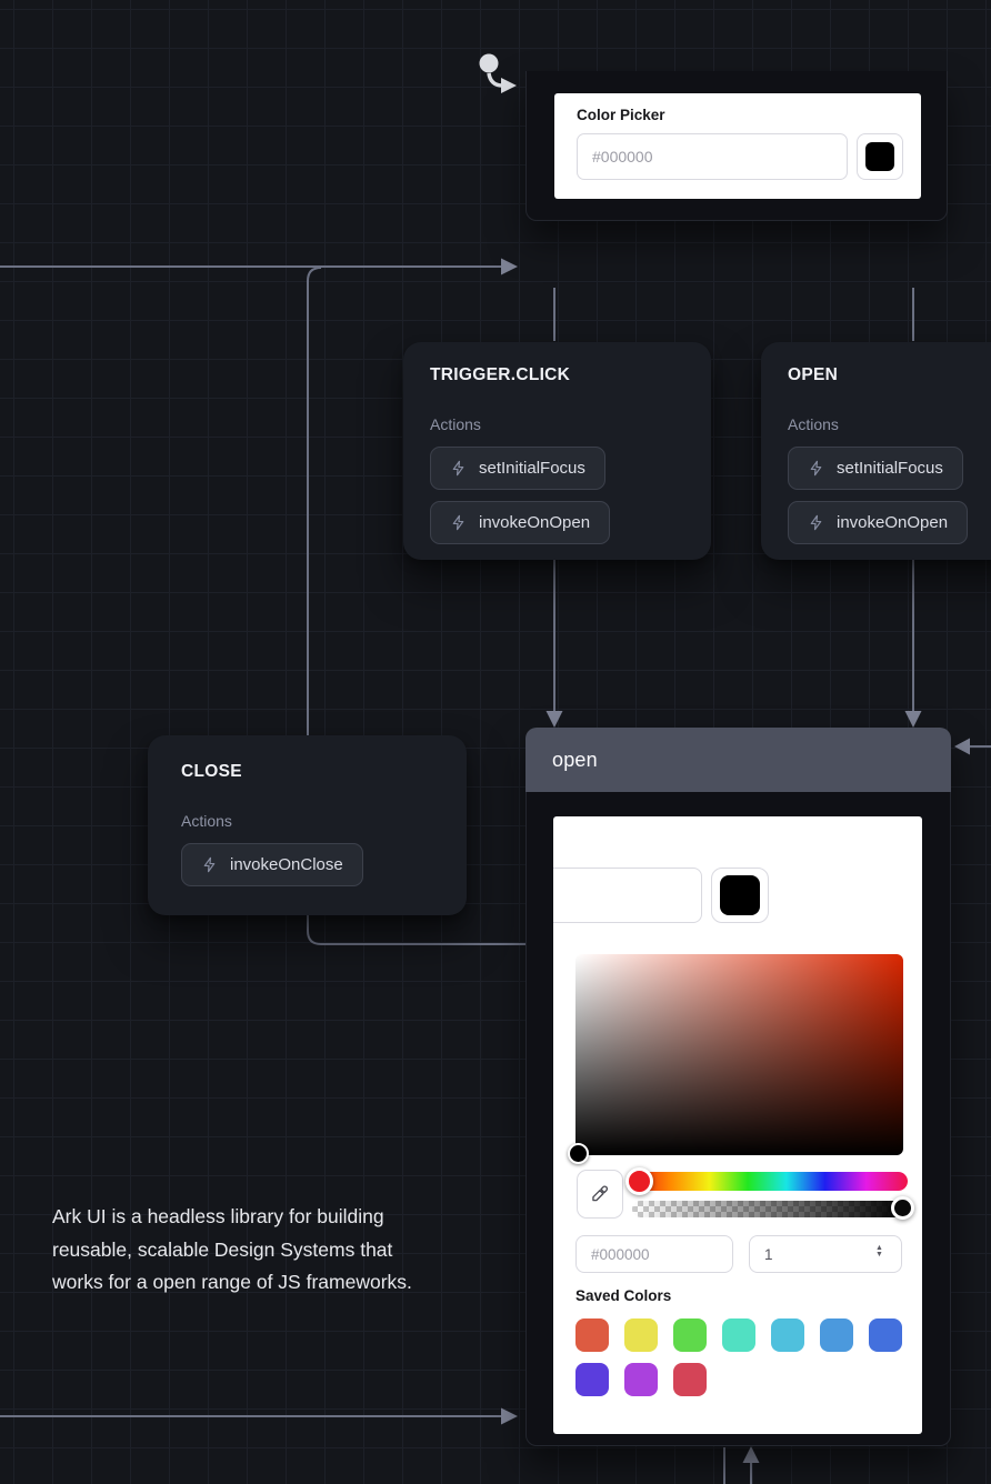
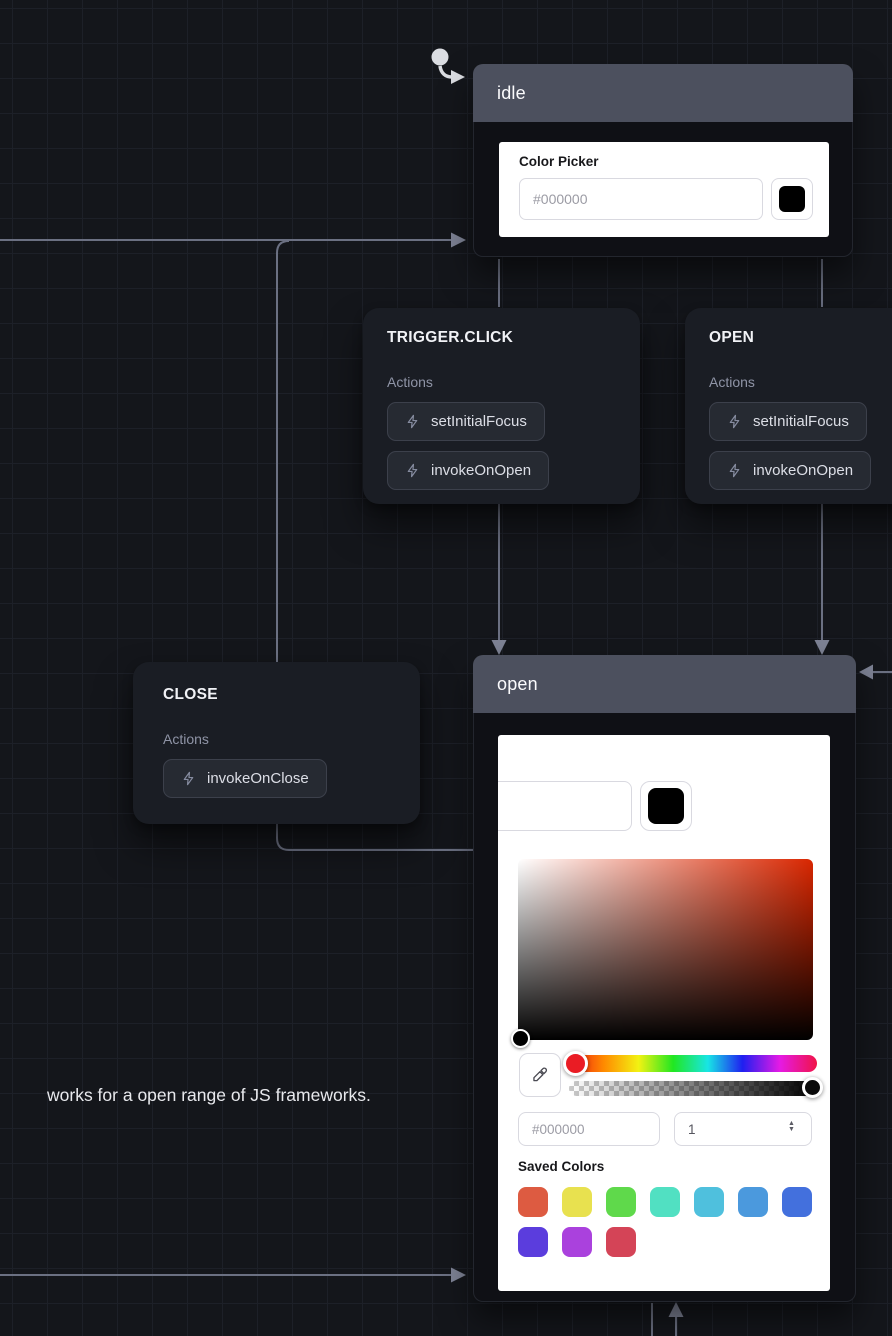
+ idle
  Color Picker
  #000000
  TRIGGER.CLICK
  Actions
  setInitialFocus
  invokeOnOpen
  OPEN
  Actions
  setInitialFocus
  invokeOnOpen
  CLOSE
  Actions
  invokeOnClose
  open
  #000000
  1
  Saved Colors
- Ark UI is a headless library for building
- reusable, scalable Design Systems that
  works for a open range of JS frameworks.
